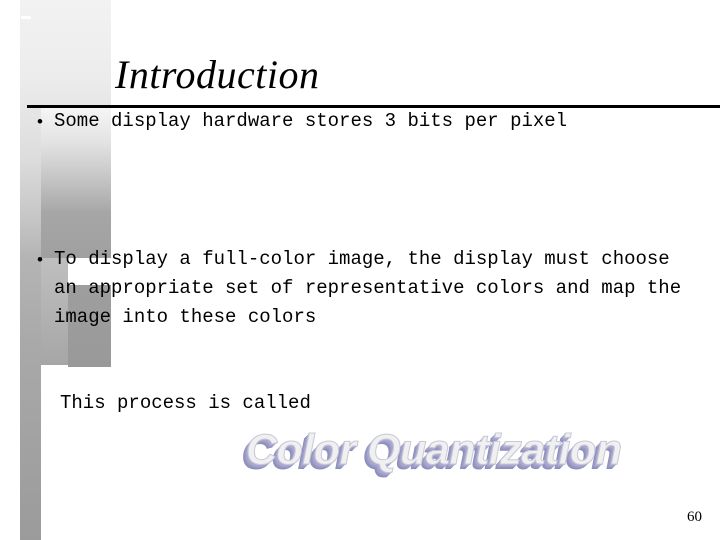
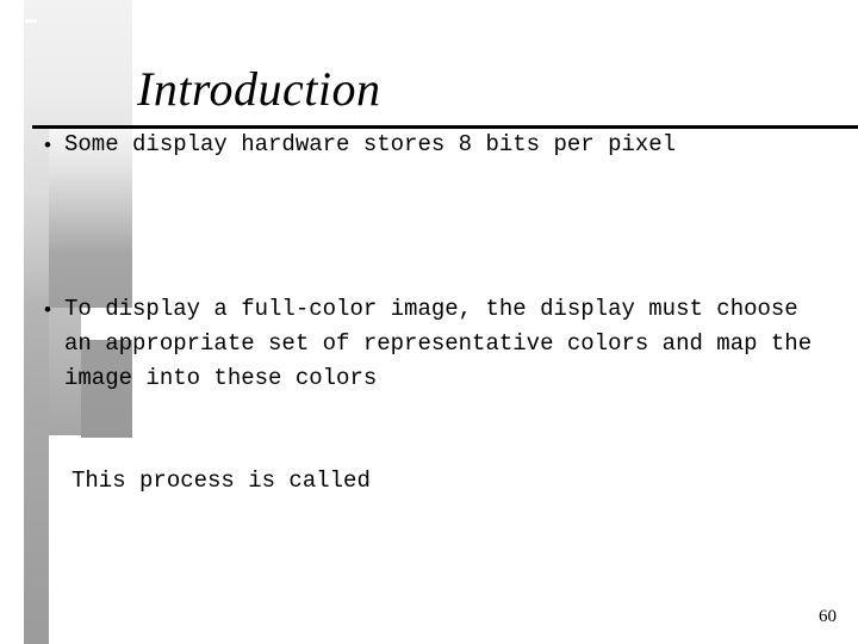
  Introduction
  •
- Some display hardware stores 3 bits per pixel
+ Some display hardware stores 8 bits per pixel
  •
  To display a full-color image, the display must choose an appropriate set of representative colors and map the image into these colors
  This process is called
- Color Quantization
  60
